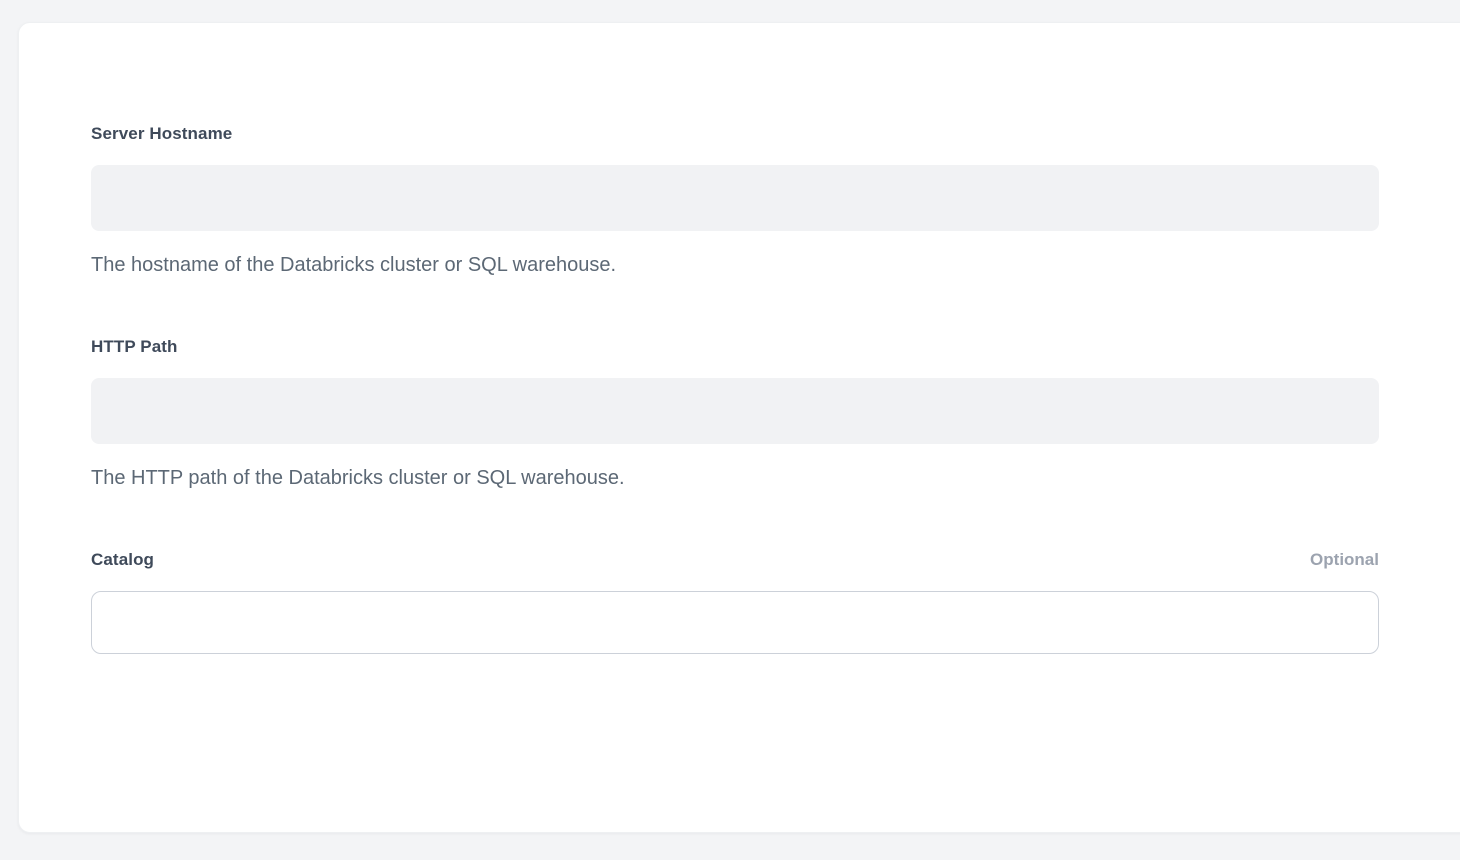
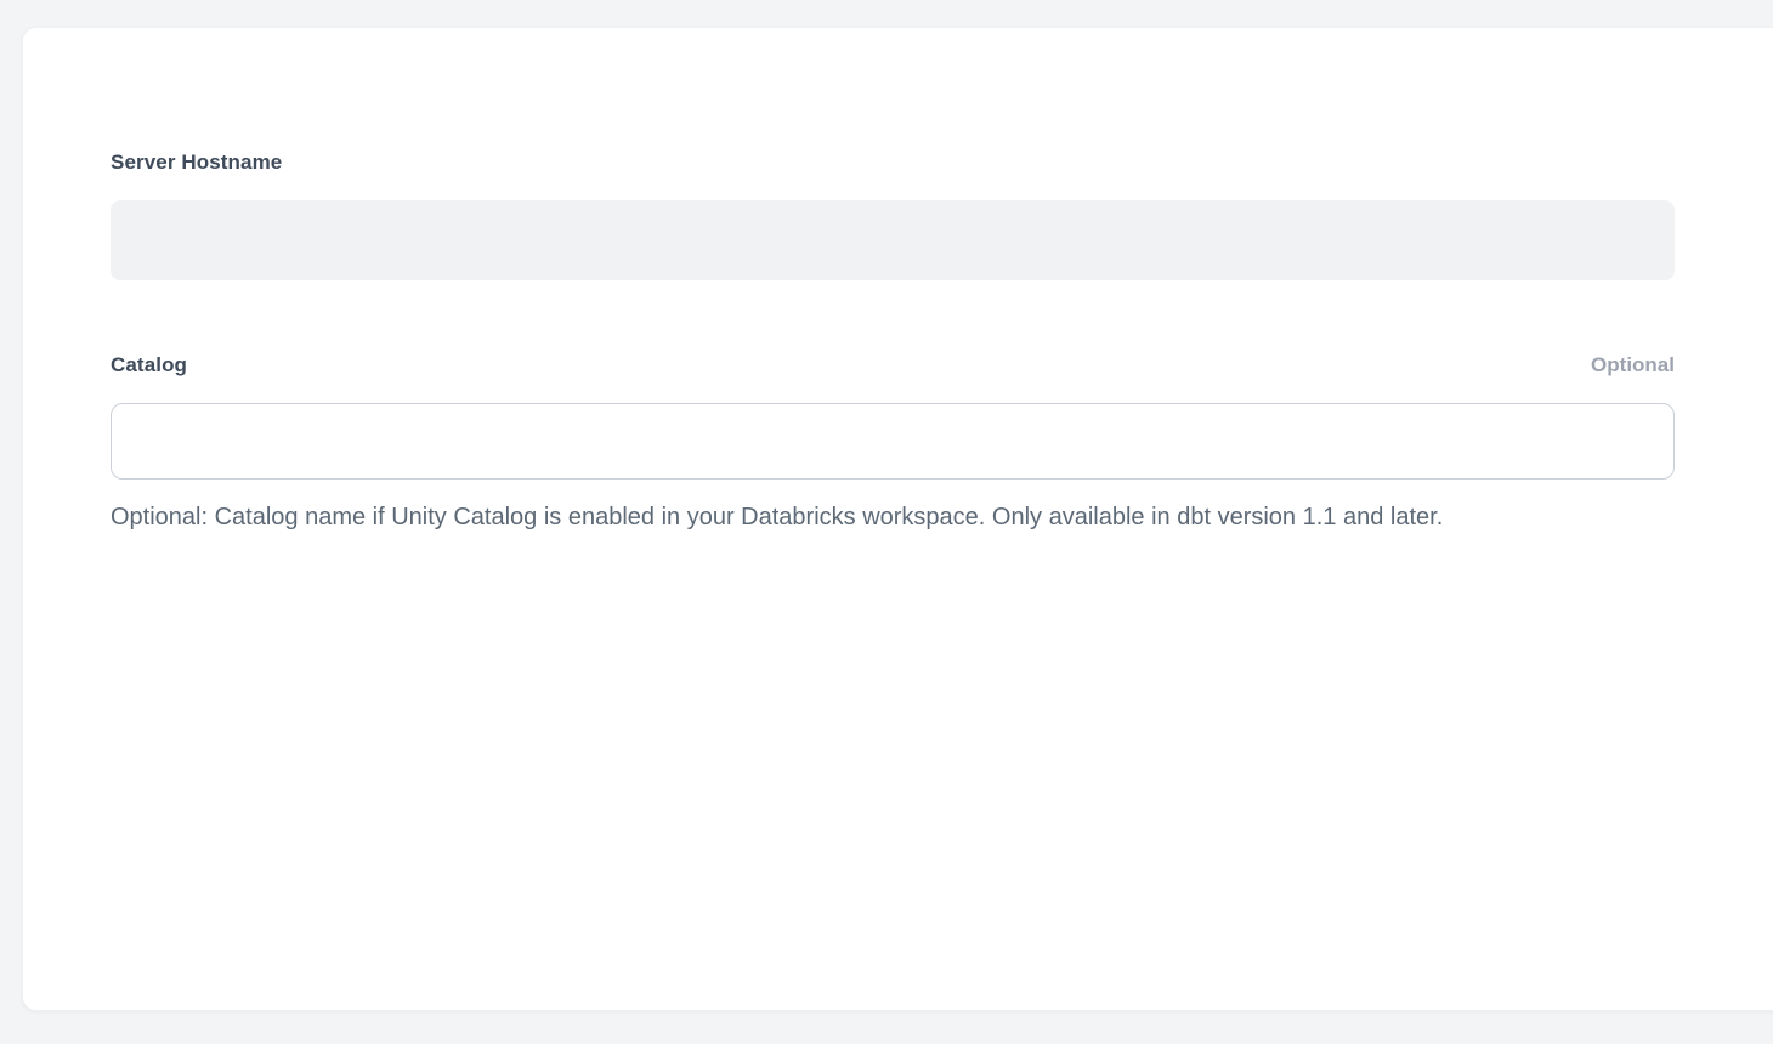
  Server Hostname
- The hostname of the Databricks cluster or SQL warehouse.
- HTTP Path
- The HTTP path of the Databricks cluster or SQL warehouse.
  Catalog
  Optional
+ Optional: Catalog name if Unity Catalog is enabled in your Databricks workspace. Only available in dbt version 1.1 and later.
